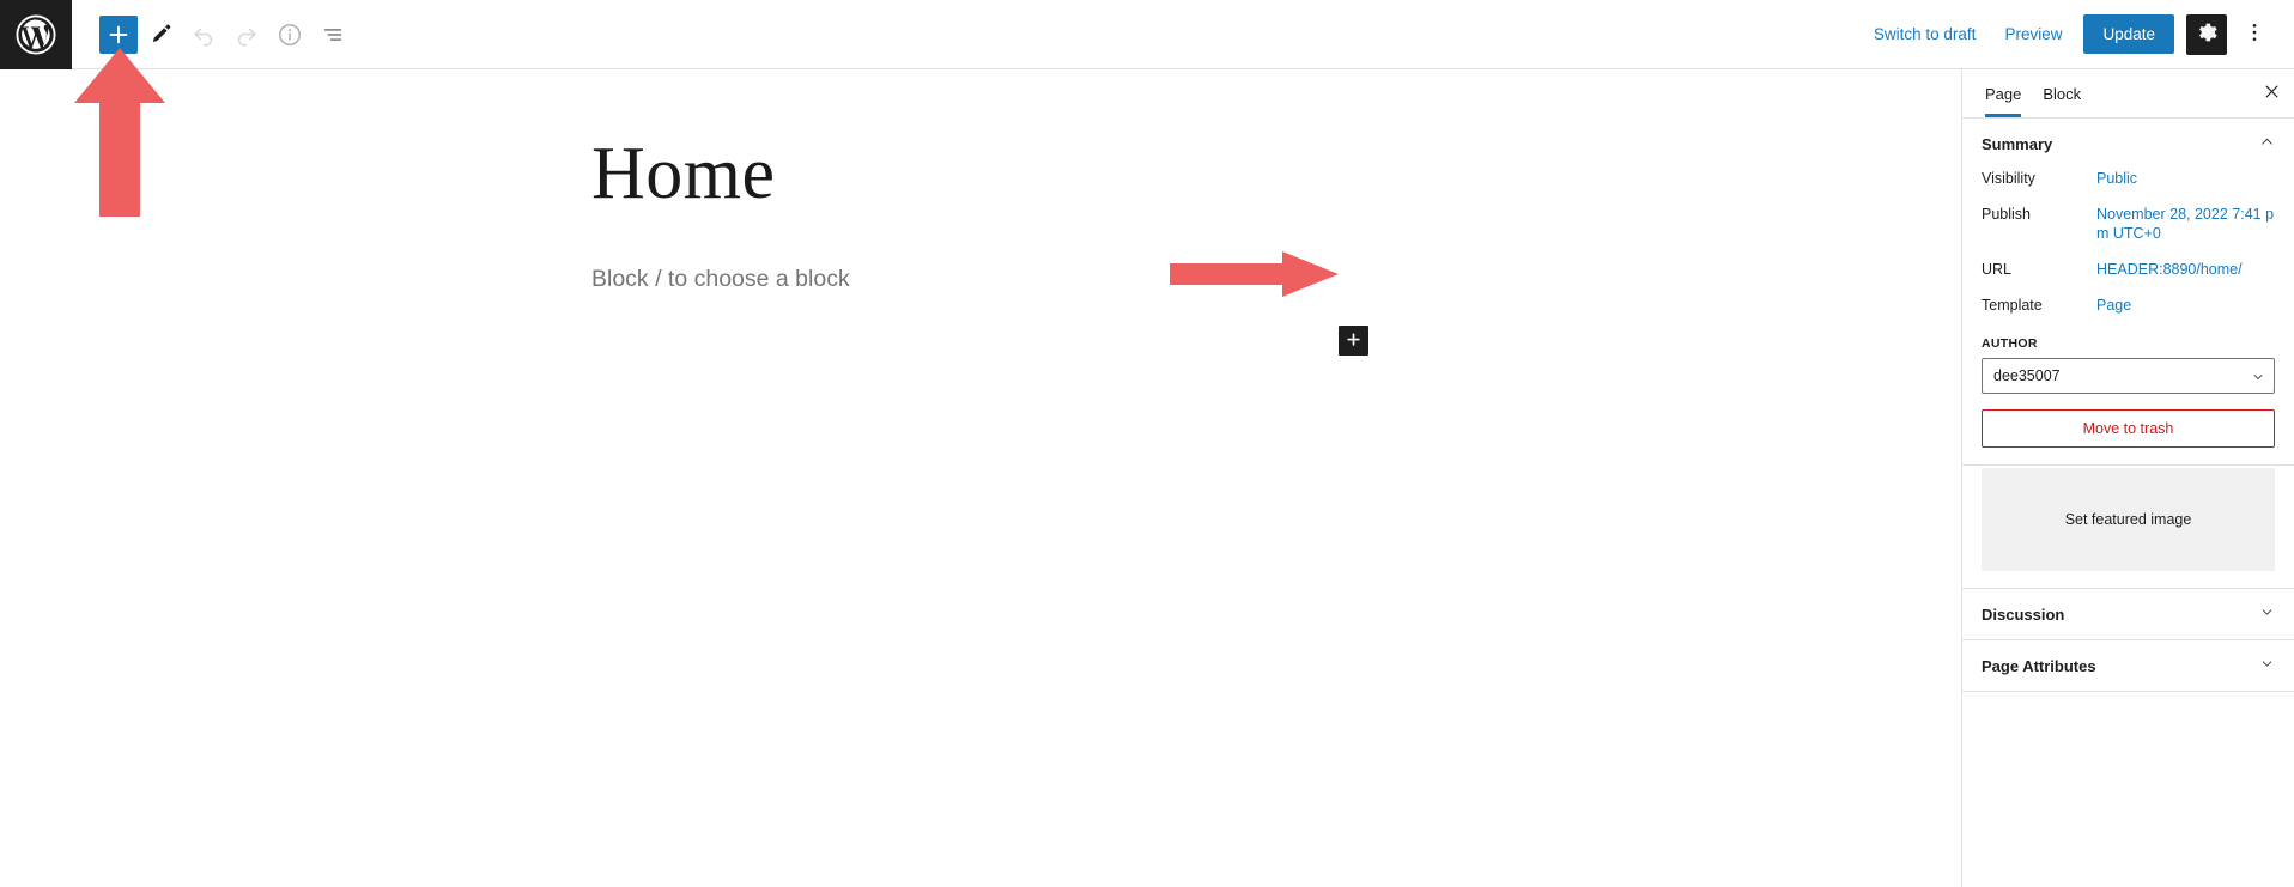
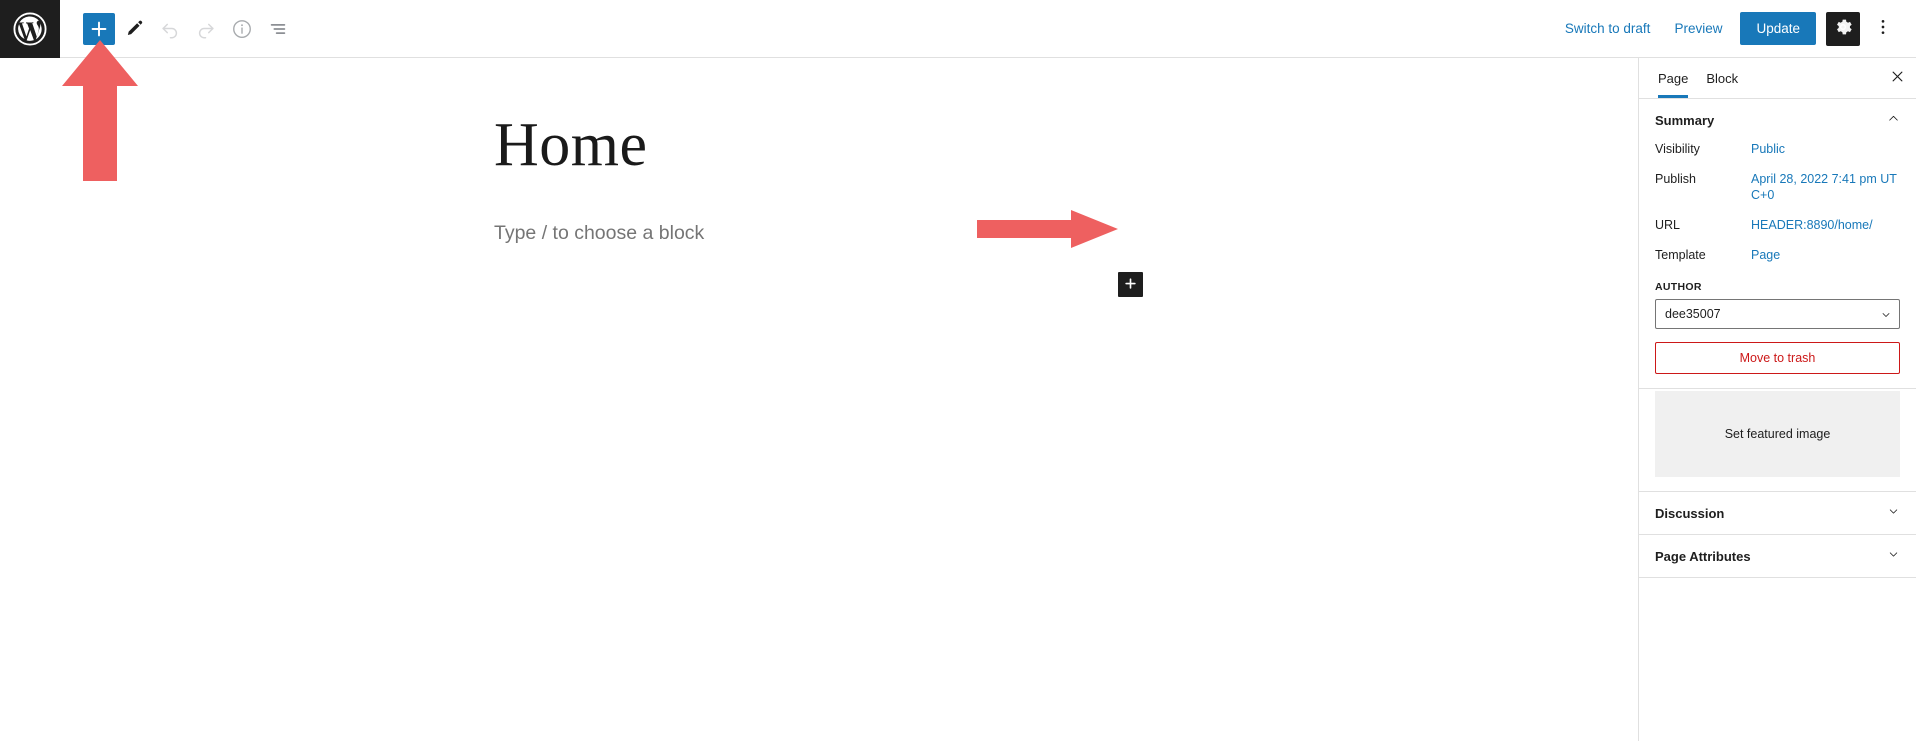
  Switch to draft
  Preview
  Update
  Home
- Block / to choose a block
+ Type / to choose a block
  Page
  Block
  Summary
  Visibility
  Public
  Publish
- November 28, 2022 7:41 pm UTC+0
+ April 28, 2022 7:41 pm UTC+0
  URL
  HEADER:8890/home/
  Template
  Page
  AUTHOR
  dee35007
  Move to trash
  Set featured image
  Discussion
  Page Attributes
